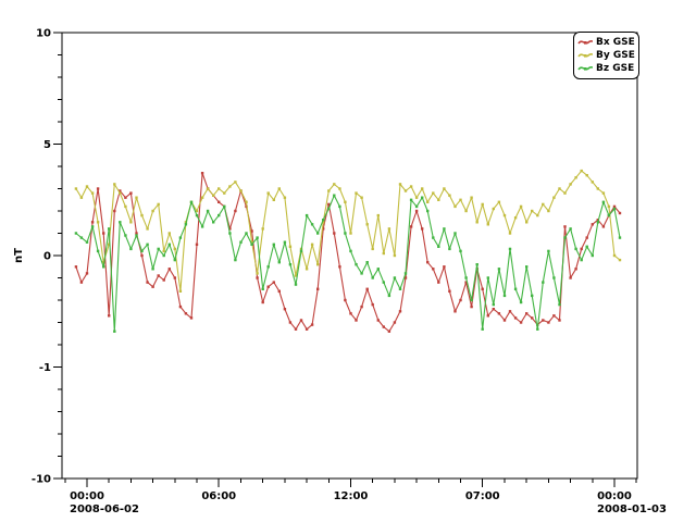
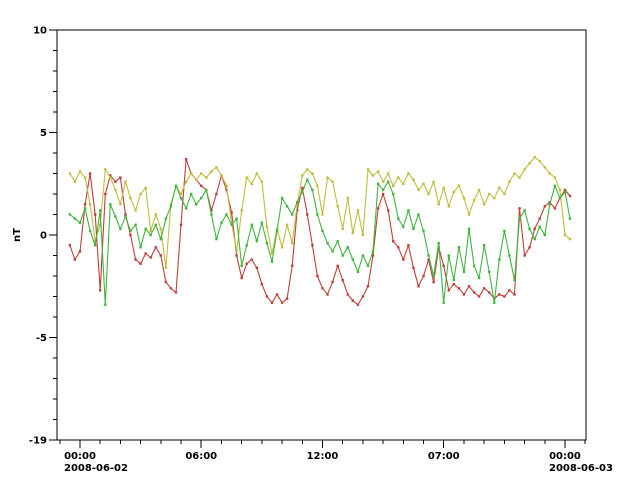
  00:00
  2008-06-02
  06:00
  12:00
  07:00
  00:00
- 2008-01-03
+ 2008-06-03
  10
  5
  0
- -1
+ -5
- -10
+ -19
- Bx GSE
- By GSE
- Bz GSE
